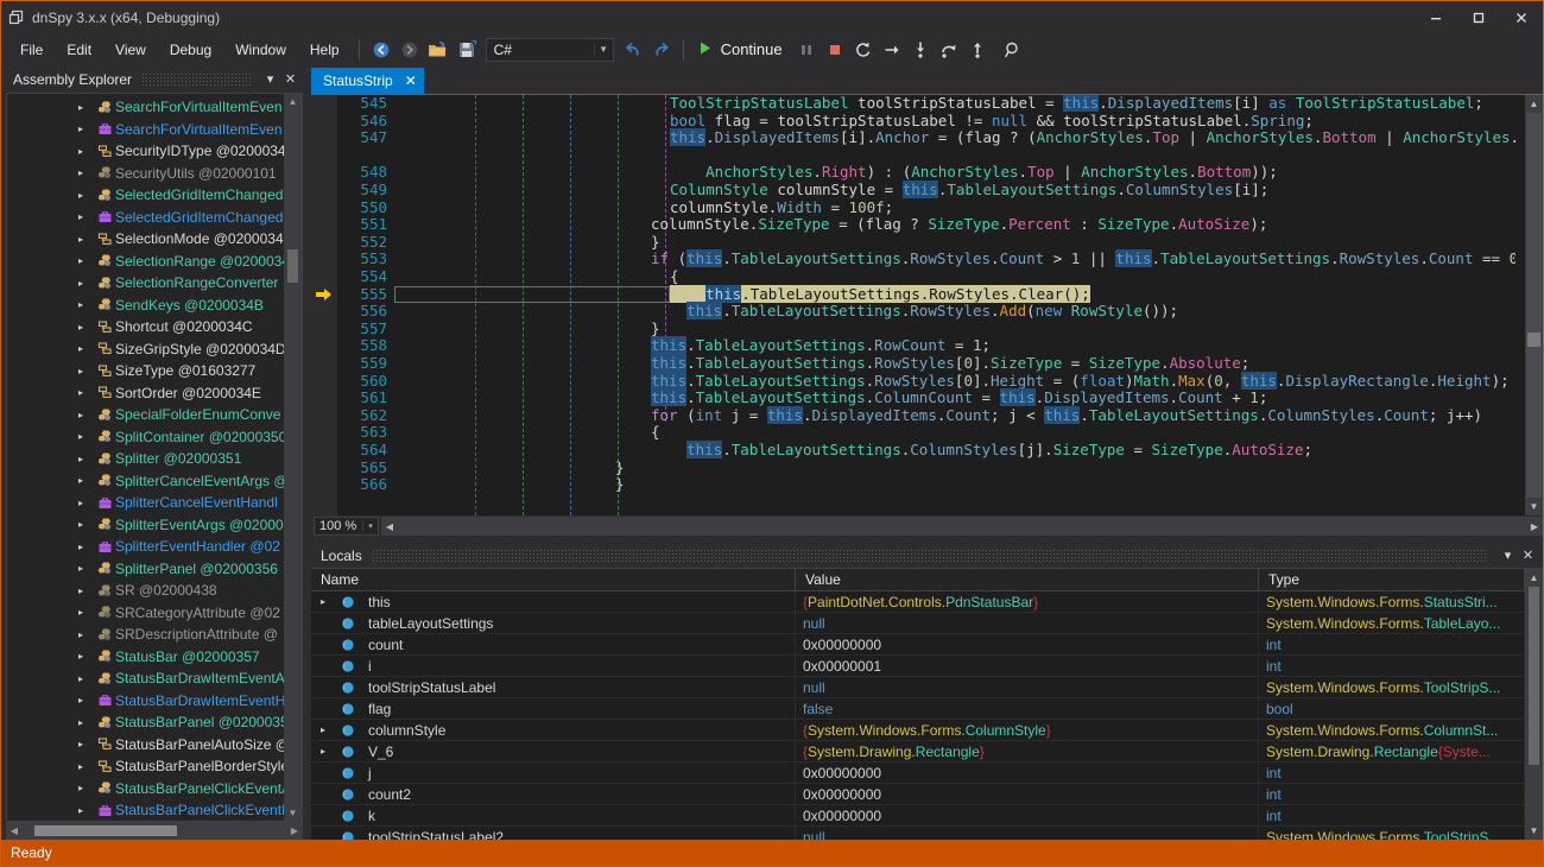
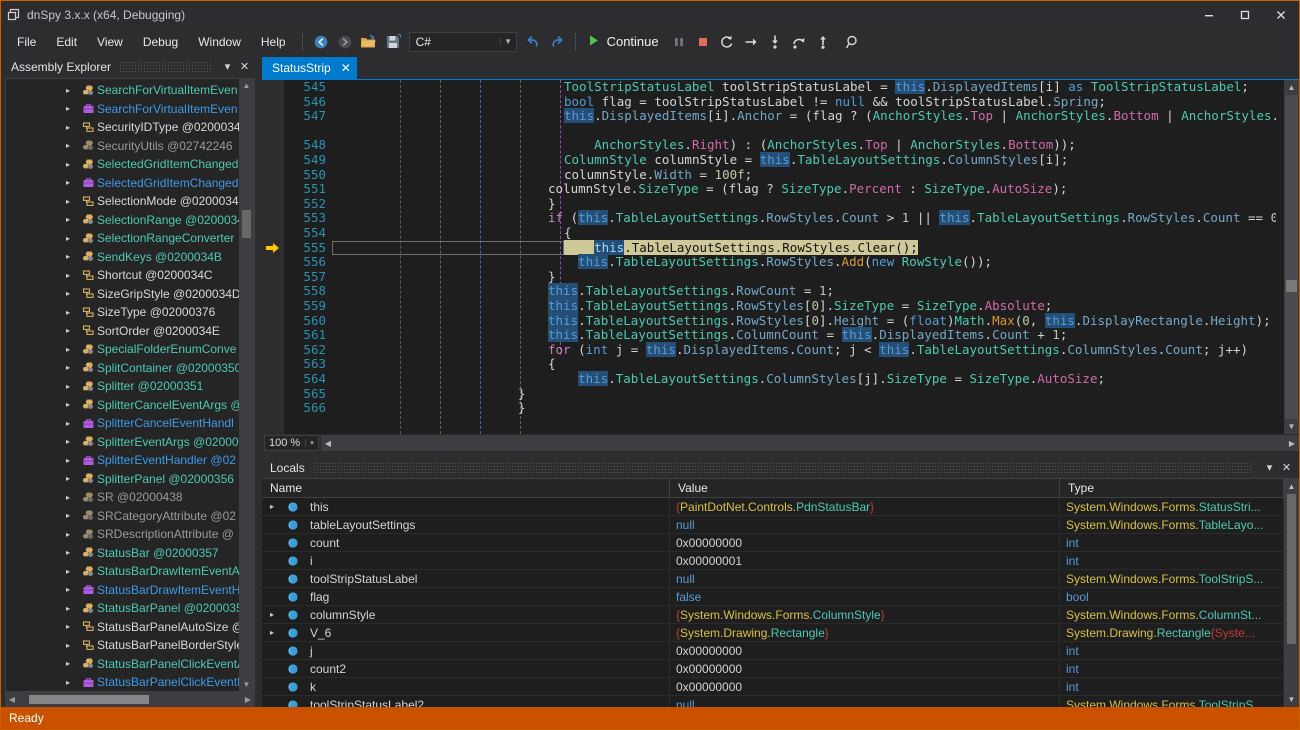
  dnSpy 3.x.x (x64, Debugging)
  File
  Edit
  View
  Debug
  Window
  Help
  C#
  ▼
  Continue
  Assembly Explorer
  ▾
  ✕
  ▸
  SearchForVirtualItemEven
  ▸
  SearchForVirtualItemEven
  ▸
  SecurityIDType @0200034
  ▸
- SecurityUtils @02000101
+ SecurityUtils @02742246
  ▸
  SelectedGridItemChanged
  ▸
  SelectedGridItemChanged
  ▸
  SelectionMode @0200034
  ▸
  SelectionRange @020003
  ▸
  SelectionRangeConverter
  ▸
  SendKeys @0200034B
  ▸
  Shortcut @0200034C
  ▸
  SizeGripStyle @0200034D
  ▸
- SizeType @01603277
+ SizeType @02000376
  ▸
  SortOrder @0200034E
  ▸
  SpecialFolderEnumConve
  ▸
  SplitContainer @02000350
  ▸
  Splitter @02000351
  ▸
  SplitterCancelEventArgs @
  ▸
  SplitterCancelEventHandl
  ▸
  SplitterEventArgs @02000
  ▸
  SplitterEventHandler @02
  ▸
  SplitterPanel @02000356
  ▸
  SR @02000438
  ▸
  SRCategoryAttribute @02
  ▸
  SRDescriptionAttribute @
  ▸
  StatusBar @02000357
  ▸
  StatusBarDrawItemEventA
  ▸
  StatusBarDrawItemEventH
  ▸
  StatusBarPanel @020003
  ▸
  StatusBarPanelAutoSize @
  ▸
  StatusBarPanelBorderStyl
  ▸
  StatusBarPanelClickEvent
  ▸
  StatusBarPanelClickEvent
  ▲
  ▼
  ◀
  ▶
  StatusStrip
  ✕
  545
  546
  547
  548
  549
  550
  551
  552
  553
  554
  555
  556
  557
  558
  559
  560
  561
  562
  563
  564
  565
  566
  ToolStripStatusLabel toolStripStatusLabel = this.DisplayedItems[i] as ToolStripStatusLabel;
  bool flag = toolStripStatusLabel != null && toolStripStatusLabel.Spring;
  this.DisplayedItems[i].Anchor = (flag ? (AnchorStyles.Top | AnchorStyles.Bottom | AnchorStyles
  AnchorStyles.Right) : (AnchorStyles.Top | AnchorStyles.Bottom));
  ColumnStyle columnStyle = this.TableLayoutSettings.ColumnStyles[i];
  columnStyle.Width = 100f;
  columnStyle.SizeType = (flag ? SizeType.Percent : SizeType.AutoSize);
  }
  if (this.TableLayoutSettings.RowStyles.Count > 1 || this.TableLayoutSettings.RowStyles.Count == 0
  {
  this.TableLayoutSettings.RowStyles.Clear();
  this.TableLayoutSettings.RowStyles.Add(new RowStyle());
  }
  this.TableLayoutSettings.RowCount = 1;
  this.TableLayoutSettings.RowStyles[0].SizeType = SizeType.Absolute;
  this.TableLayoutSettings.RowStyles[0].Height = (float)Math.Max(0, this.DisplayRectangle.Height);
  this.TableLayoutSettings.ColumnCount = this.DisplayedItems.Count + 1;
  for (int j = this.DisplayedItems.Count; j < this.TableLayoutSettings.ColumnStyles.Count; j++)
  {
  this.TableLayoutSettings.ColumnStyles[j].SizeType = SizeType.AutoSize;
  }
  }
  ▲
  ▼
  100 %
  ◀
  ▶
  Locals
  ▾
  ✕
  Name
  Value
  Type
  ▸
  this
  {
  PaintDotNet.Controls.
  PdnStatusBar
  }
  System.Windows.Forms.
  StatusStri...
  tableLayoutSettings
  null
  System.Windows.Forms.
  TableLayo...
  count
  0x00000000
  int
  i
  0x00000001
  int
  toolStripStatusLabel
  null
  System.Windows.Forms.
  ToolStripS...
  flag
  false
  bool
  ▸
  columnStyle
  {
  System.Windows.Forms.
  ColumnStyle
  }
  System.Windows.Forms.
  ColumnSt...
  ▸
  V_6
  {
  System.Drawing.
  Rectangle
  }
  System.Drawing.
  Rectangle
  {Syste...
  j
  0x00000000
  int
  count2
  0x00000000
  int
  k
  0x00000000
  int
  toolStripStatusLabel2
  null
  System.Windows.Forms.
  ToolStripS
  ▲
  ▼
  Ready
